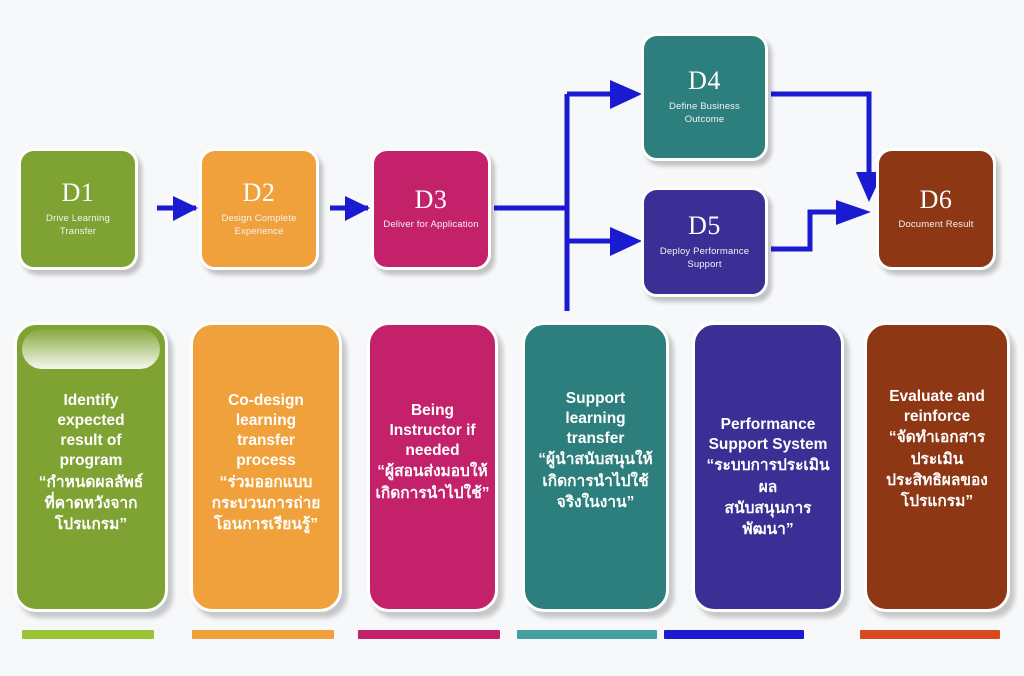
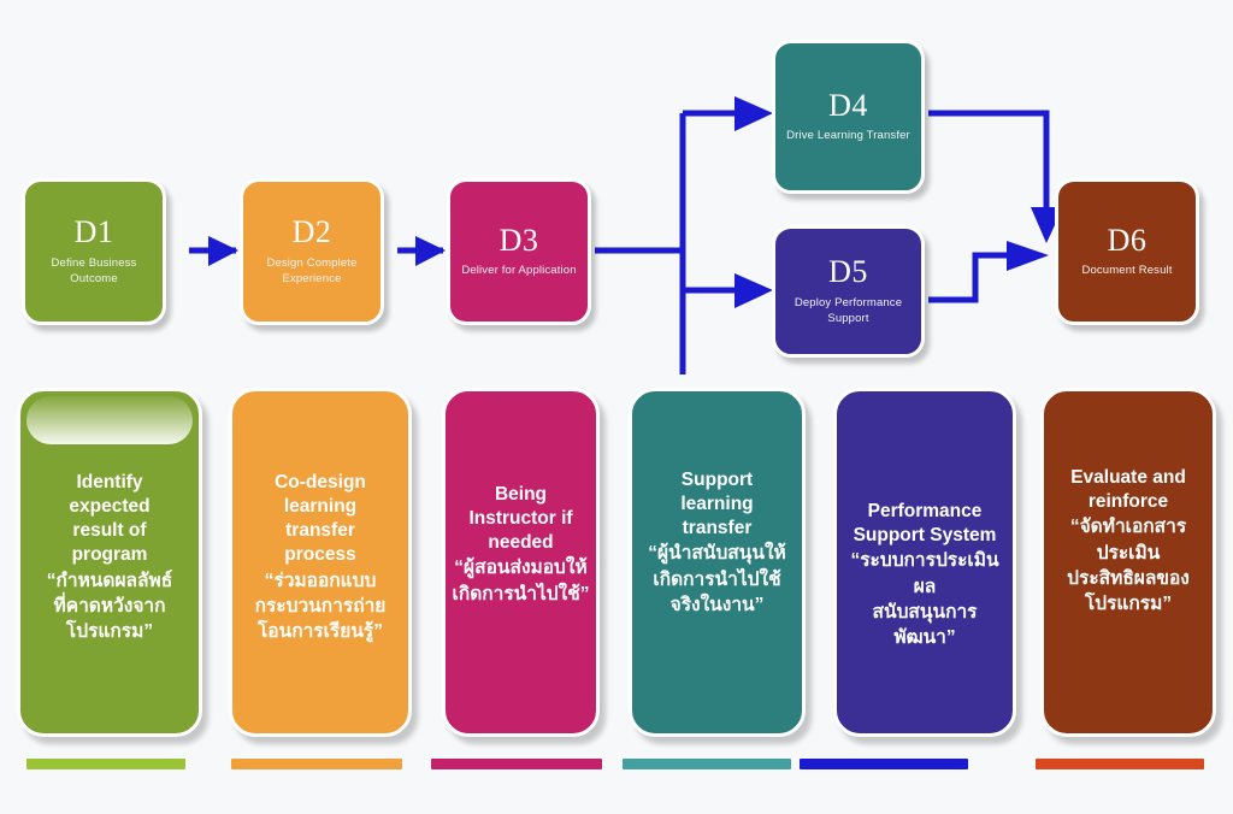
  D1
- Drive Learning Transfer
+ Define Business Outcome
  D2
  Design Complete Experience
  D3
  Deliver for Application
  D4
- Define Business Outcome
+ Drive Learning Transfer
  D5
  Deploy Performance Support
  D6
  Document Result
  Identify
  expected
  result of
  program
  “กำหนดผลลัพธ์
  ที่คาดหวังจาก
  โปรแกรม”
  Co-design
  learning
  transfer
  process
  “ร่วมออกแบบ
  กระบวนการถ่าย
  โอนการเรียนรู้”
  Being
  Instructor if
  needed
  “ผู้สอนส่งมอบให้
  เกิดการนำไปใช้”
  Support
  learning
  transfer
  “ผู้นำสนับสนุนให้
  เกิดการนำไปใช้
  จริงในงาน”
  Performance
  Support System
  “ระบบการประเมินผล
  สนับสนุนการพัฒนา”
  Evaluate and
  reinforce
  “จัดทำเอกสาร
  ประเมิน
  ประสิทธิผลของ
  โปรแกรม”
